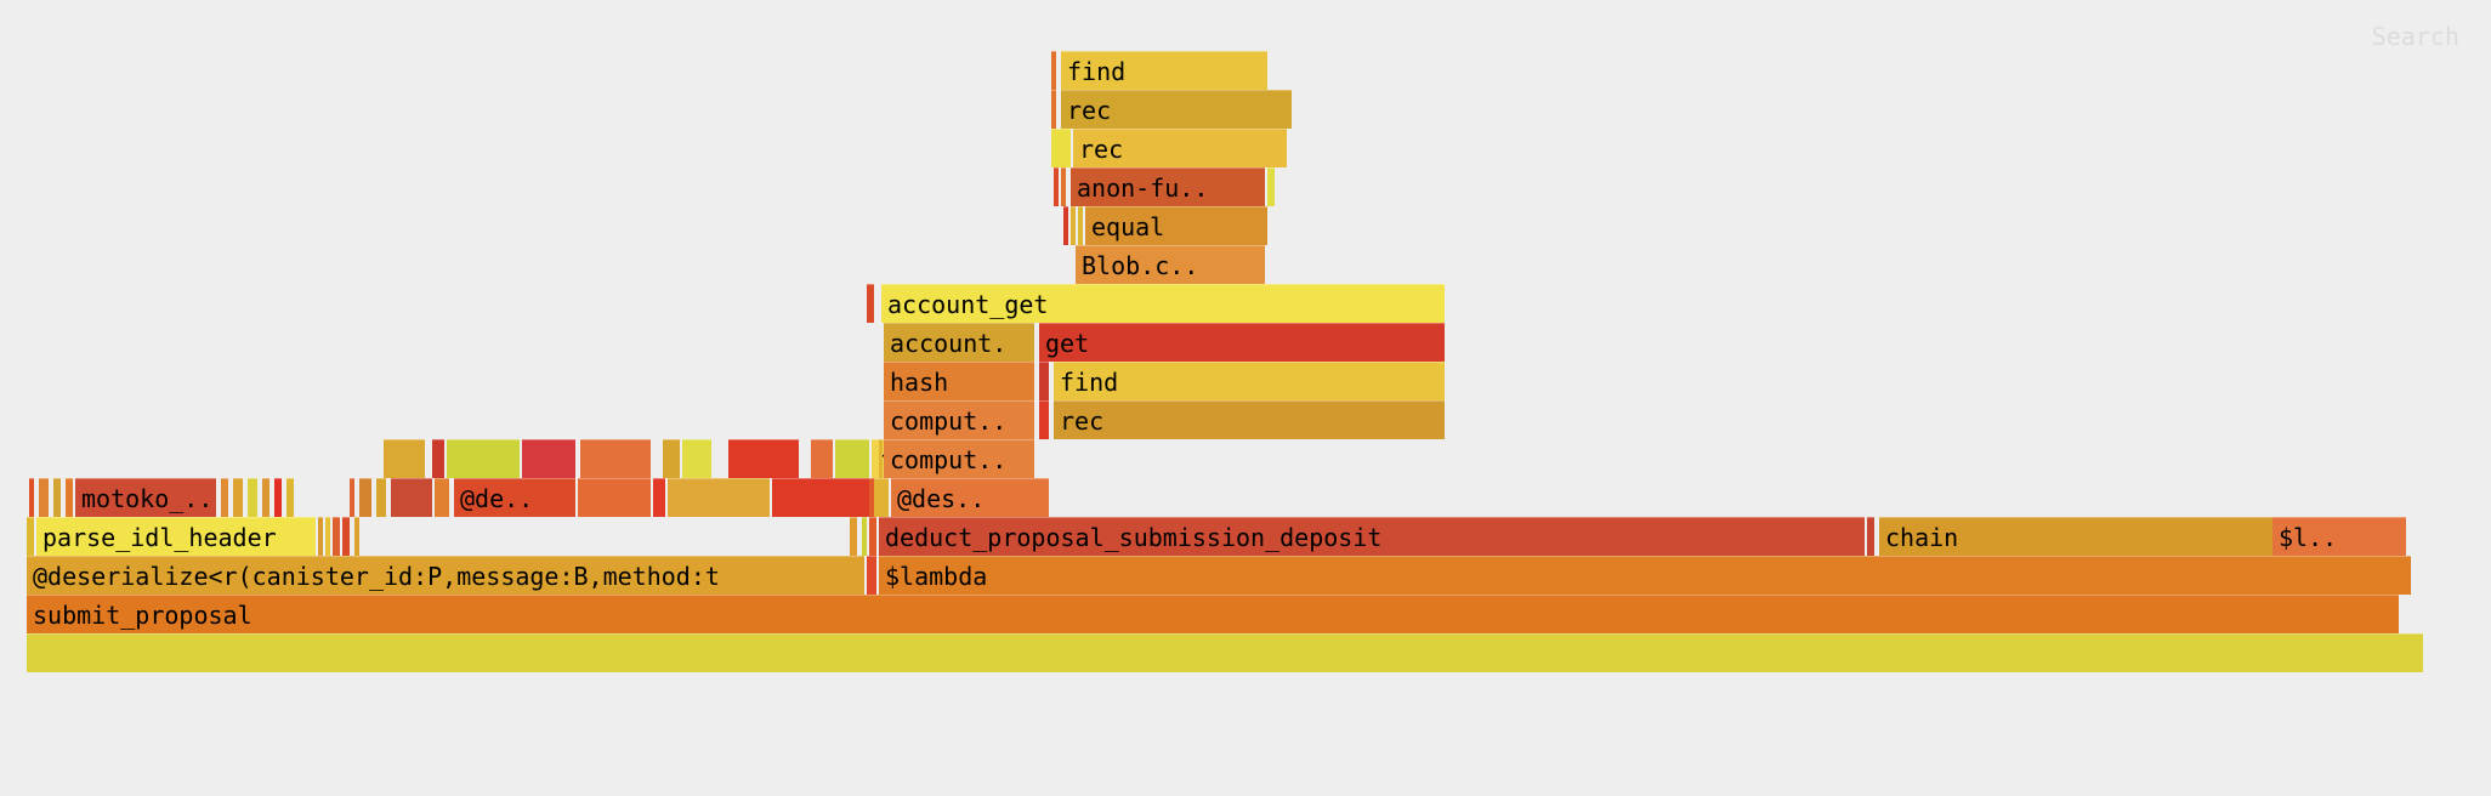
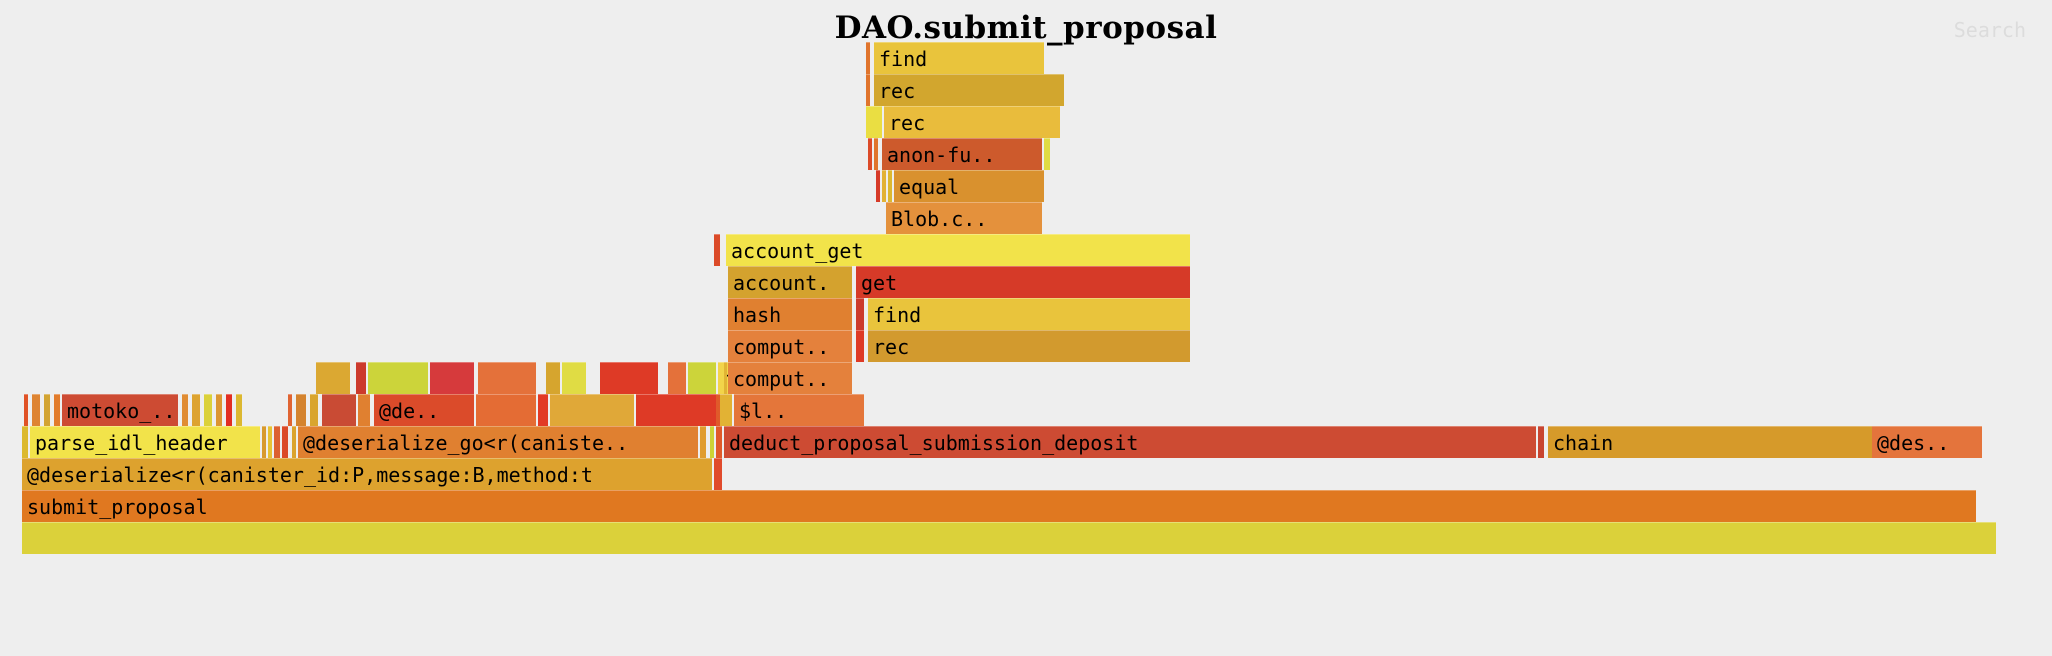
+ DAO.submit_proposal
  submit_proposal
  @deserialize<r(canister_id:P,message:B,method:t
- $lambda
  parse_idl_header
+ @deserialize_go<r(caniste..
  deduct_proposal_submission_deposit
  chain
- $l..
+ @des..
  motoko_..
  @de..
- @des..
+ $l..
  comput..
  comput..
  rec
  hash
  find
  account.
  get
  account_get
  Blob.c..
  equal
  anon-fu..
  rec
  rec
  find
